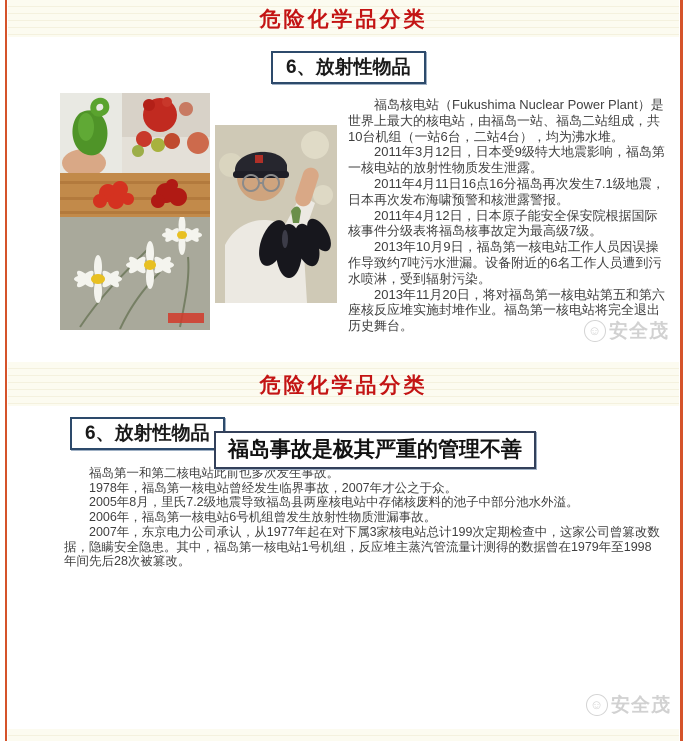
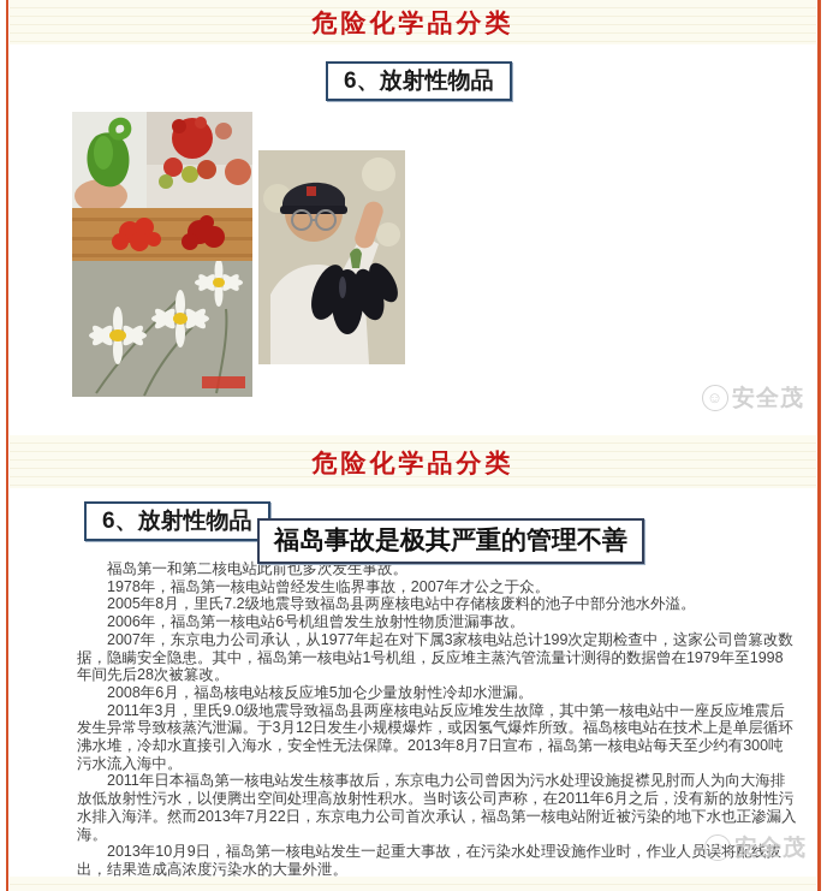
  危险化学品分类
  6、放射性物品
- 福岛核电站（Fukushima Nuclear Power Plant）是世界上最大的核电站，由福岛一站、福岛二站组成，共10台机组（一站6台，二站4台），均为沸水堆。
- 2011年3月12日，日本受9级特大地震影响，福岛第一核电站的放射性物质发生泄露。
- 2011年4月11日16点16分福岛再次发生7.1级地震，日本再次发布海啸预警和核泄露警报。
- 2011年4月12日，日本原子能安全保安院根据国际核事件分级表将福岛核事故定为最高级7级。
- 2013年10月9日，福岛第一核电站工作人员因误操作导致约7吨污水泄漏。设备附近的6名工作人员遭到污水喷淋，受到辐射污染。
- 2013年11月20日，将对福岛第一核电站第五和第六座核反应堆实施封堆作业。福岛第一核电站将完全退出历史舞台。
  ☺
  安全茂
  危险化学品分类
  6、放射性物品
  福岛事故是极其严重的管理不善
  福岛第一和第二核电站此前也多次发生事故。
  1978年，福岛第一核电站曾经发生临界事故，2007年才公之于众。
  2005年8月，里氏7.2级地震导致福岛县两座核电站中存储核废料的池子中部分池水外溢。
  2006年，福岛第一核电站6号机组曾发生放射性物质泄漏事故。
  2007年，东京电力公司承认，从1977年起在对下属3家核电站总计199次定期检查中，这家公司曾篡改数据，隐瞒安全隐患。其中，福岛第一核电站1号机组，反应堆主蒸汽管流量计测得的数据曾在1979年至1998年间先后28次被篡改。
+ 2008年6月，福岛核电站核反应堆5加仑少量放射性冷却水泄漏。
+ 2011年3月，里氏9.0级地震导致福岛县两座核电站反应堆发生故障，其中第一核电站中一座反应堆震后发生异常导致核蒸汽泄漏。于3月12日发生小规模爆炸，或因氢气爆炸所致。福岛核电站在技术上是单层循环沸水堆，冷却水直接引入海水，安全性无法保障。2013年8月7日宣布，福岛第一核电站每天至少约有300吨污水流入海中。
+ 2011年日本福岛第一核电站发生核事故后，东京电力公司曾因为污水处理设施捉襟见肘而人为向大海排放低放射性污水，以便腾出空间处理高放射性积水。当时该公司声称，在2011年6月之后，没有新的放射性污水排入海洋。然而2013年7月22日，东京电力公司首次承认，福岛第一核电站附近被污染的地下水也正渗漏入海。
+ 2013年10月9日，福岛第一核电站发生一起重大事故，在污染水处理设施作业时，作业人员误将配线拔出，结果造成高浓度污染水的大量外泄。
  ☺
  安全茂
